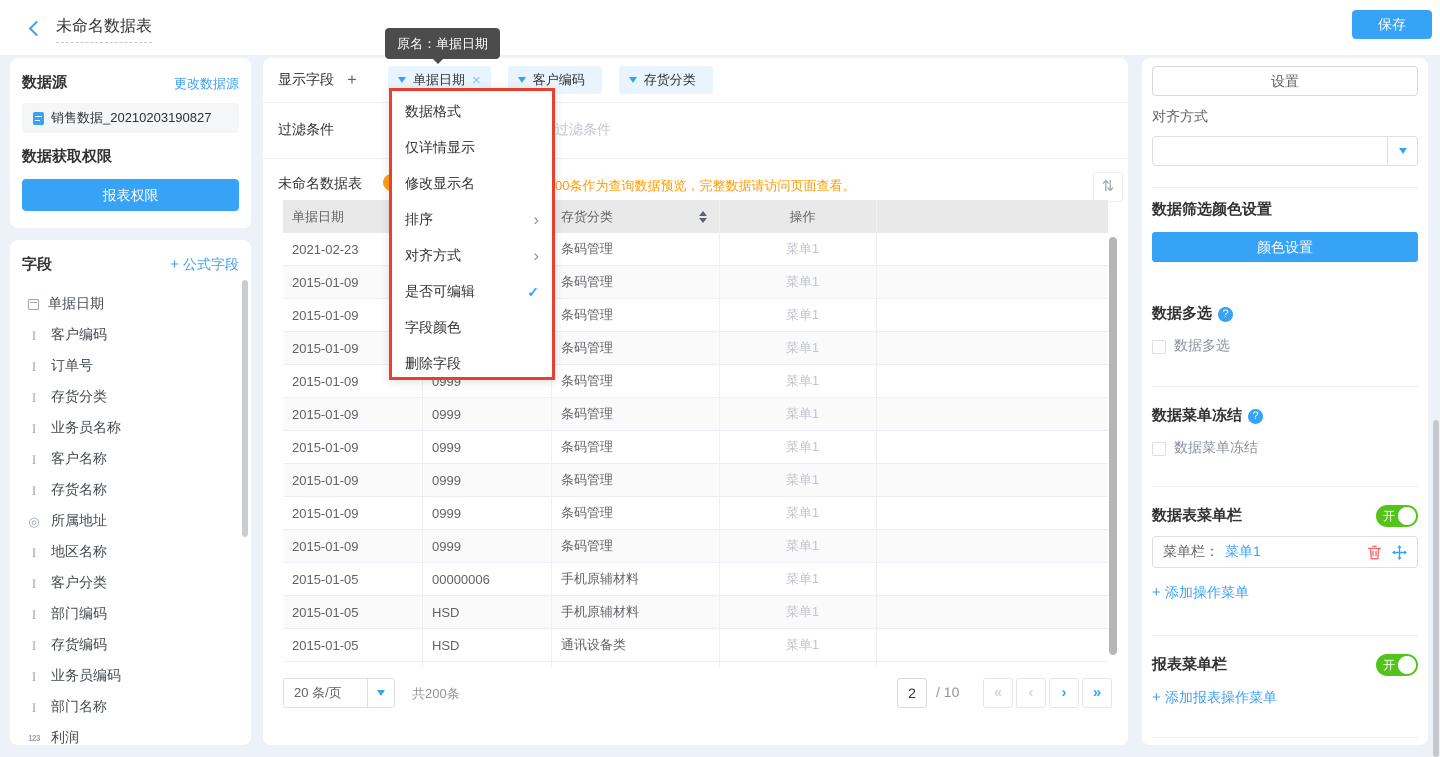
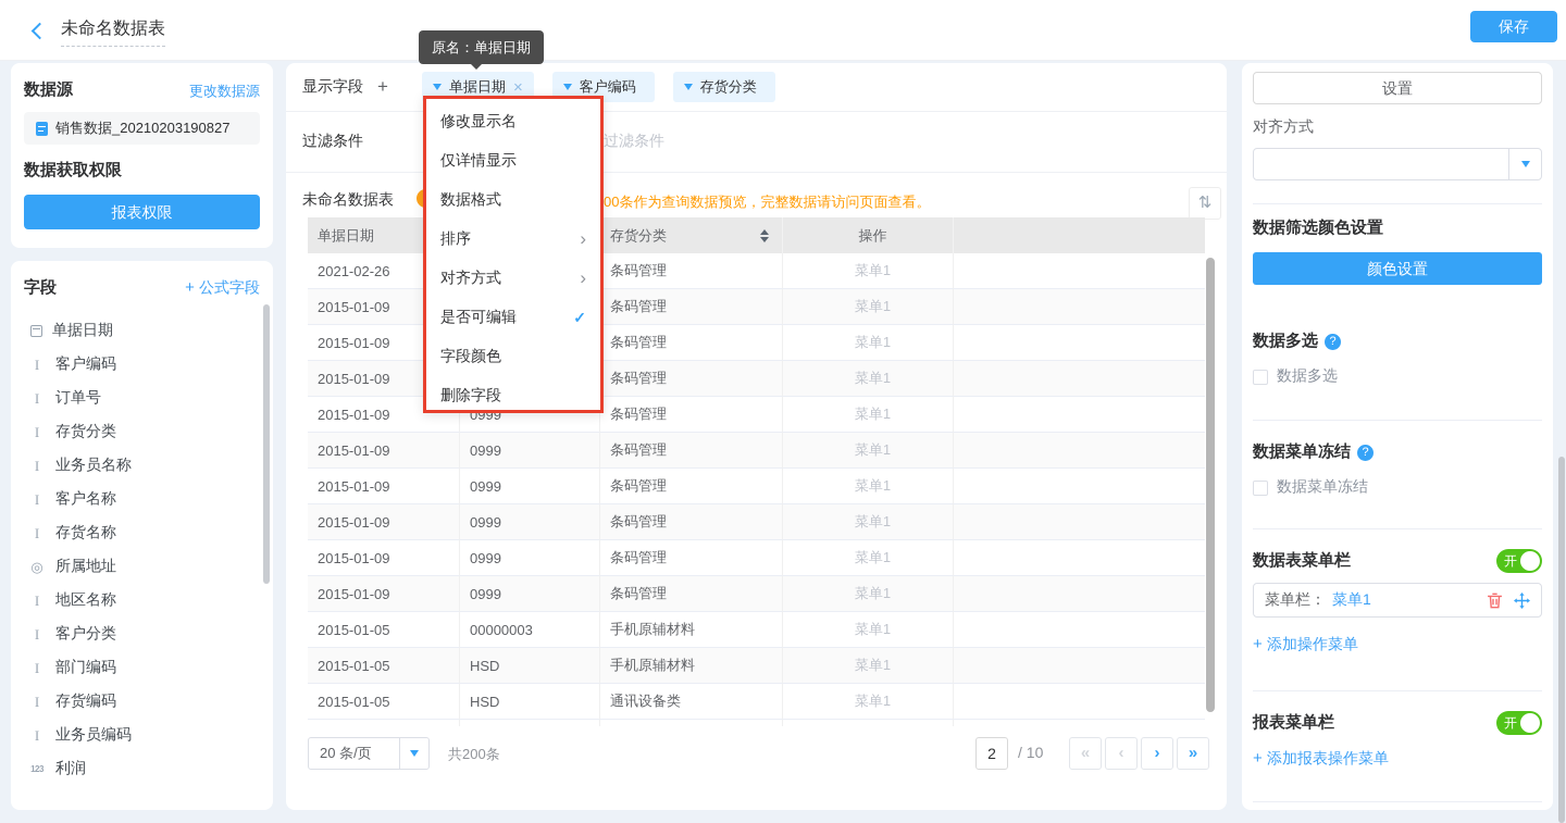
  未命名数据表
  保存
  数据源
  更改数据源
  销售数据_20210203190827
  数据获取权限
  报表权限
  字段
  公式字段
  单据日期
  客户编码
  订单号
  存货分类
  业务员名称
  客户名称
  存货名称
  所属地址
  地区名称
  客户分类
  部门编码
  存货编码
  业务员编码
- 部门名称
  利润
  显示字段
  +
  单据日期
  客户编码
  存货分类
  过滤条件
  未命名数据表
  00条作为查询数据预览，完整数据请访问页面查看。
  ⇅
  单据日期
  存货分类
  操作
- 2021-02-23
+ 2021-02-26
  条码管理
  菜单1
  2015-01-09
  条码管理
  菜单1
  2015-01-09
  条码管理
  菜单1
  2015-01-09
  条码管理
  菜单1
  2015-01-09
  0999
  条码管理
  菜单1
  2015-01-09
  0999
  条码管理
  菜单1
  2015-01-09
  0999
  条码管理
  菜单1
  2015-01-09
  0999
  条码管理
  菜单1
  2015-01-09
  0999
  条码管理
  菜单1
  2015-01-09
  0999
  条码管理
  菜单1
  2015-01-05
- 00000006
+ 00000003
  手机原辅材料
  菜单1
  2015-01-05
  HSD
  手机原辅材料
  菜单1
  2015-01-05
  HSD
  通讯设备类
  菜单1
  20 条/页
  共200条
  2
  / 10
  设置
  对齐方式
  数据筛选颜色设置
  颜色设置
  数据多选
  数据多选
  数据菜单冻结
  数据菜单冻结
  数据表菜单栏
  开
  菜单栏：
  菜单1
  添加操作菜单
  报表菜单栏
  开
  添加报表操作菜单
- 数据格式
+ 修改显示名
  仅详情显示
- 修改显示名
+ 数据格式
  排序
  对齐方式
  是否可编辑
  字段颜色
  删除字段
  原名：单据日期
